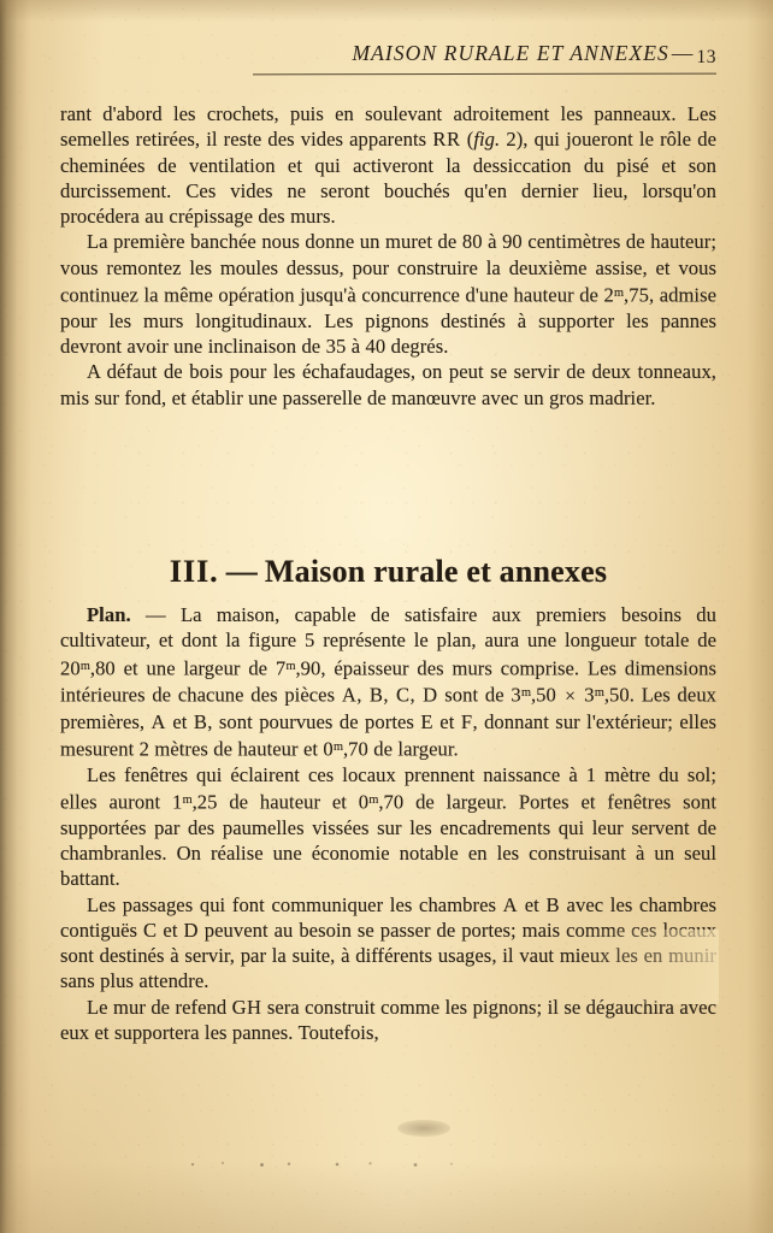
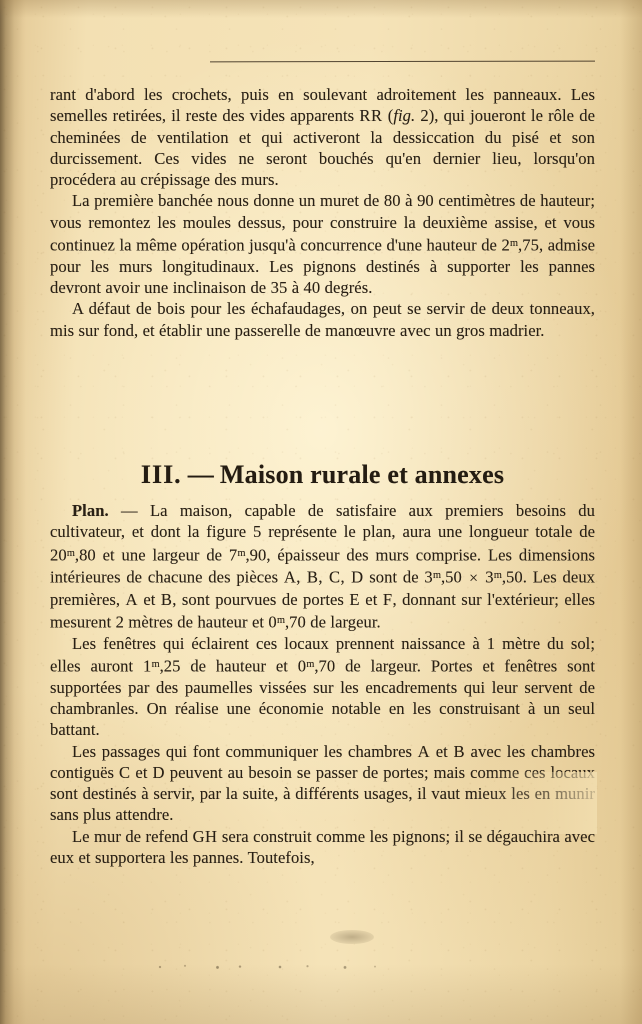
- MAISON RURALE ET ANNEXES—13
  rant d'abord les crochets, puis en soulevant adroitement les panneaux. Les semelles retirées, il reste des vides apparents RR (fig. 2), qui joueront le rôle de cheminées de ventilation et qui activeront la dessiccation du pisé et son durcissement. Ces vides ne seront bouchés qu'en dernier lieu, lorsqu'on procédera au crépissage des murs.
  La première banchée nous donne un muret de 80 à 90 centimètres de hauteur; vous remontez les moules dessus, pour construire la deuxième assise, et vous continuez la même opération jusqu'à concurrence d'une hauteur de 2m,75, admise pour les murs longitudinaux. Les pignons destinés à supporter les pannes devront avoir une inclinaison de 35 à 40 degrés.
  A défaut de bois pour les échafaudages, on peut se servir de deux tonneaux, mis sur fond, et établir une passerelle de manœuvre avec un gros madrier.
  III. — Maison rurale et annexes
  Plan. — La maison, capable de satisfaire aux premiers besoins du cultivateur, et dont la figure 5 représente le plan, aura une longueur totale de 20m,80 et une largeur de 7m,90, épaisseur des murs comprise. Les dimensions intérieures de chacune des pièces A, B, C, D sont de 3m,50 × 3m,50. Les deux premières, A et B, sont pourvues de portes E et F, donnant sur l'extérieur; elles mesurent 2 mètres de hauteur et 0m,70 de largeur.
  Les fenêtres qui éclairent ces locaux prennent naissance à 1 mètre du sol; elles auront 1m,25 de hauteur et 0m,70 de largeur. Portes et fenêtres sont supportées par des paumelles vissées sur les encadrements qui leur servent de chambranles. On réalise une économie notable en les construisant à un seul battant.
  Les passages qui font communiquer les chambres A et B avec les chambres contiguës C et D peuvent au besoin se passer de portes; mais c sont destinés à servir, par la suite, à différents usages, il vaut m sans plus attendre.
  Le mur de refend GH sera construit comme les pignons; il se dégauchira avec eux et supportera les pannes. Toutefois,
